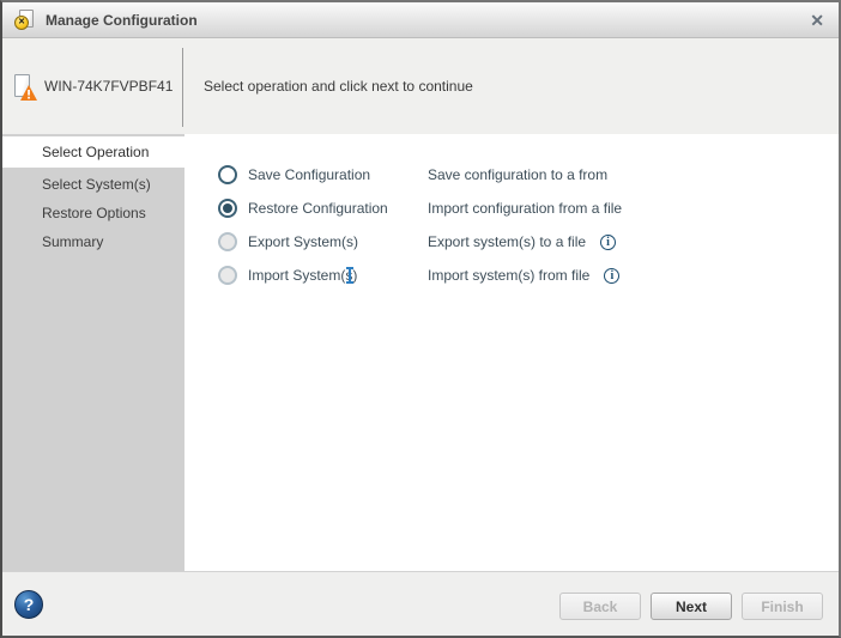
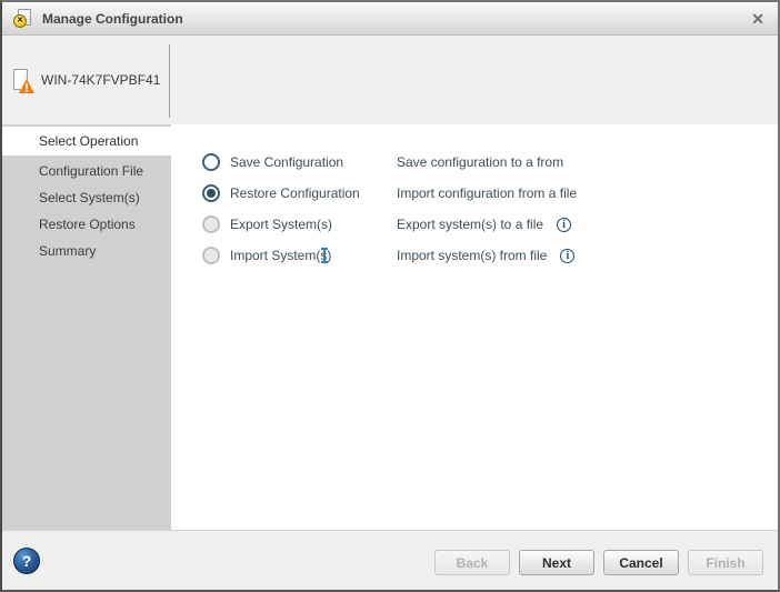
  Manage Configuration
  ✕
  WIN-74K7FVPBF41
- Select operation and click next to continue
  Select Operation
+ Configuration File
  Select System(s)
  Restore Options
  Summary
  Save Configuration
  Save configuration to a from
  Restore Configuration
  Import configuration from a file
  Export System(s)
  Export system(s) to a file
  i
  Import System()
  Import system(s) from file
  i
  ?
  Back
  Next
+ Cancel
  Finish
